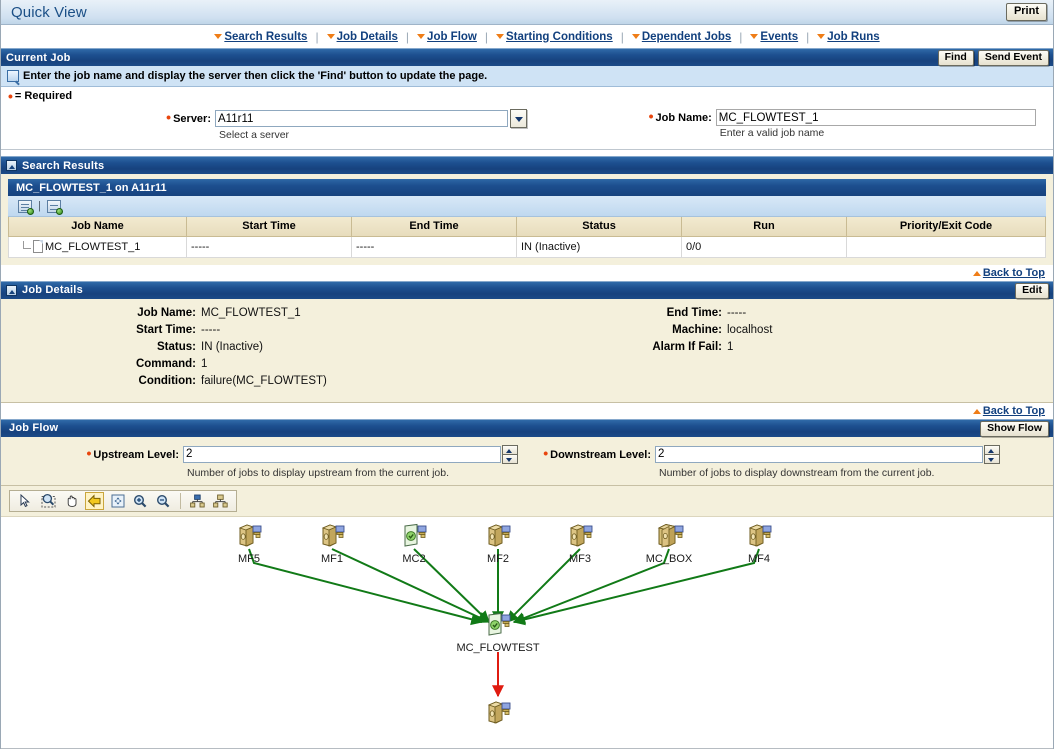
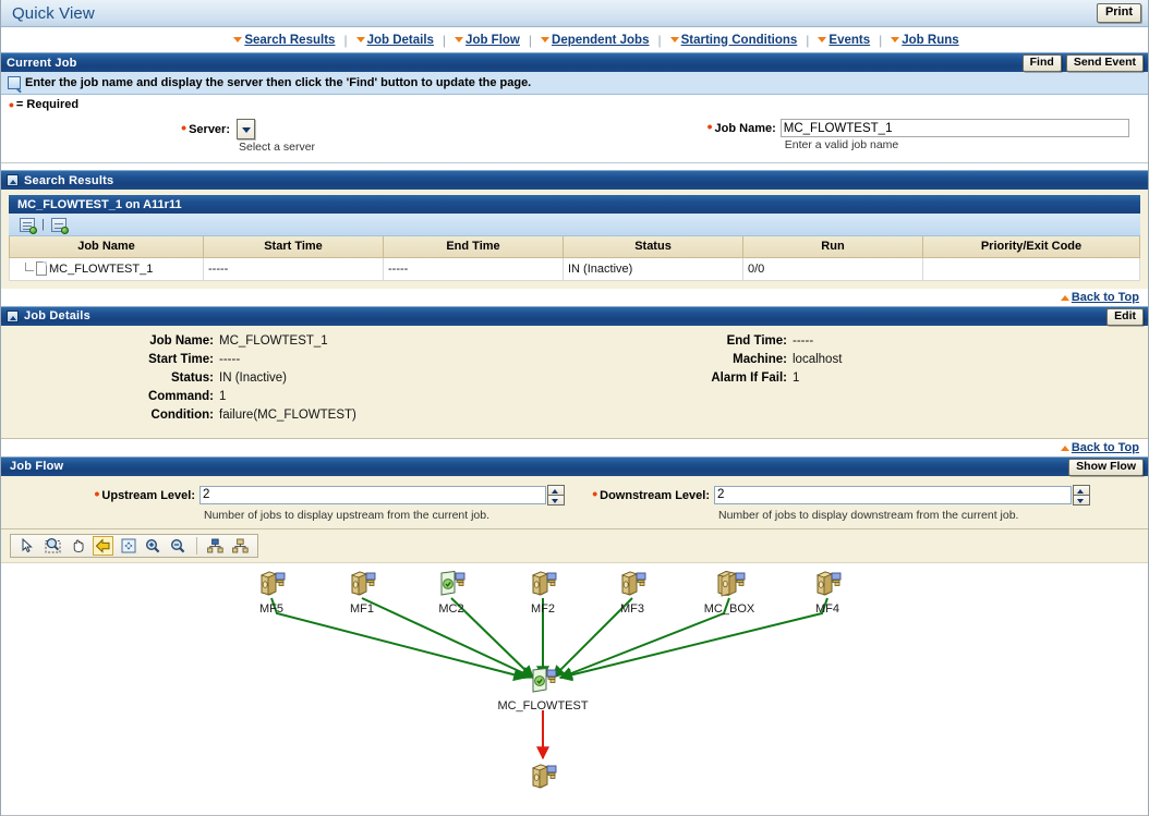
  Quick View
  Print
  Search Results
  |
  Job Details
  |
  Job Flow
  |
- Starting Conditions
+ Dependent Jobs
  |
- Dependent Jobs
+ Starting Conditions
  |
  Events
  |
  Job Runs
  Current Job
  Find
  Send Event
  Enter the job name and display the server then click the 'Find' button to update the page.
  •
  = Required
  • Server:
- A11r11
  Select a server
  • Job Name:
  MC_FLOWTEST_1
  Enter a valid job name
  Search Results
  MC_FLOWTEST_1 on A11r11
  |
  Job Name	Start Time	End Time	Status	Run	Priority/Exit Code
  MC_FLOWTEST_1	-----	-----	IN (Inactive)	0/0
  Back to Top
  Job Details
  Edit
  Job Name:
  MC_FLOWTEST_1
  Start Time:
  -----
  Status:
  IN (Inactive)
  Command:
  1
  Condition:
  failure(MC_FLOWTEST)
  End Time:
  -----
  Machine:
  localhost
  Alarm If Fail:
  1
  Back to Top
  Job Flow
  Show Flow
  • Upstream Level:
  2
  Number of jobs to display upstream from the current job.
  • Downstream Level:
  2
  Number of jobs to display downstream from the current job.
  MF5
  MF1
  MC2
  MF2
  MF3
  MC_BOX
  MF4
  MC_FLOWTEST
